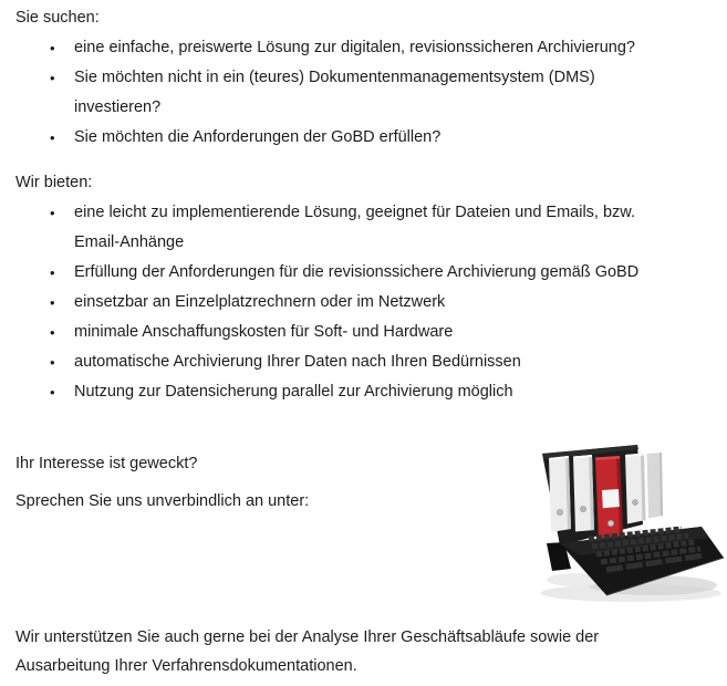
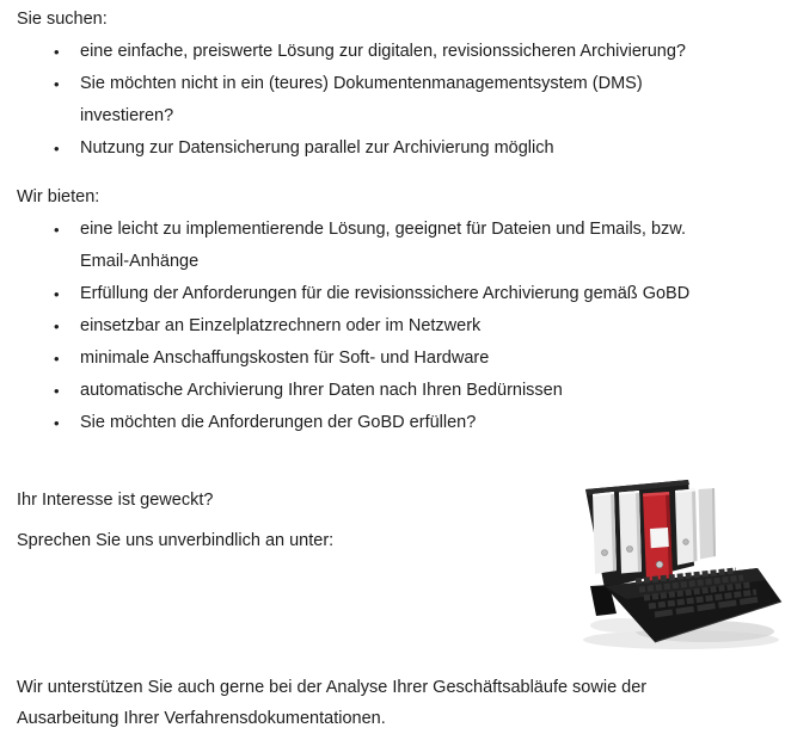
  Sie suchen:
  •
  eine einfache, preiswerte Lösung zur digitalen, revisionssicheren Archivierung?
  •
  Sie möchten nicht in ein (teures) Dokumentenmanagementsystem (DMS)
  investieren?
  •
- Sie möchten die Anforderungen der GoBD erfüllen?
+ Nutzung zur Datensicherung parallel zur Archivierung möglich
  Wir bieten:
  •
  eine leicht zu implementierende Lösung, geeignet für Dateien und Emails, bzw.
  Email-Anhänge
  •
  Erfüllung der Anforderungen für die revisionssichere Archivierung gemäß GoBD
  •
  einsetzbar an Einzelplatzrechnern oder im Netzwerk
  •
  minimale Anschaffungskosten für Soft- und Hardware
  •
  automatische Archivierung Ihrer Daten nach Ihren Bedürnissen
  •
- Nutzung zur Datensicherung parallel zur Archivierung möglich
+ Sie möchten die Anforderungen der GoBD erfüllen?
  Ihr Interesse ist geweckt?
  Sprechen Sie uns unverbindlich an unter:
  Wir unterstützen Sie auch gerne bei der Analyse Ihrer Geschäftsabläufe sowie der
  Ausarbeitung Ihrer Verfahrensdokumentationen.
